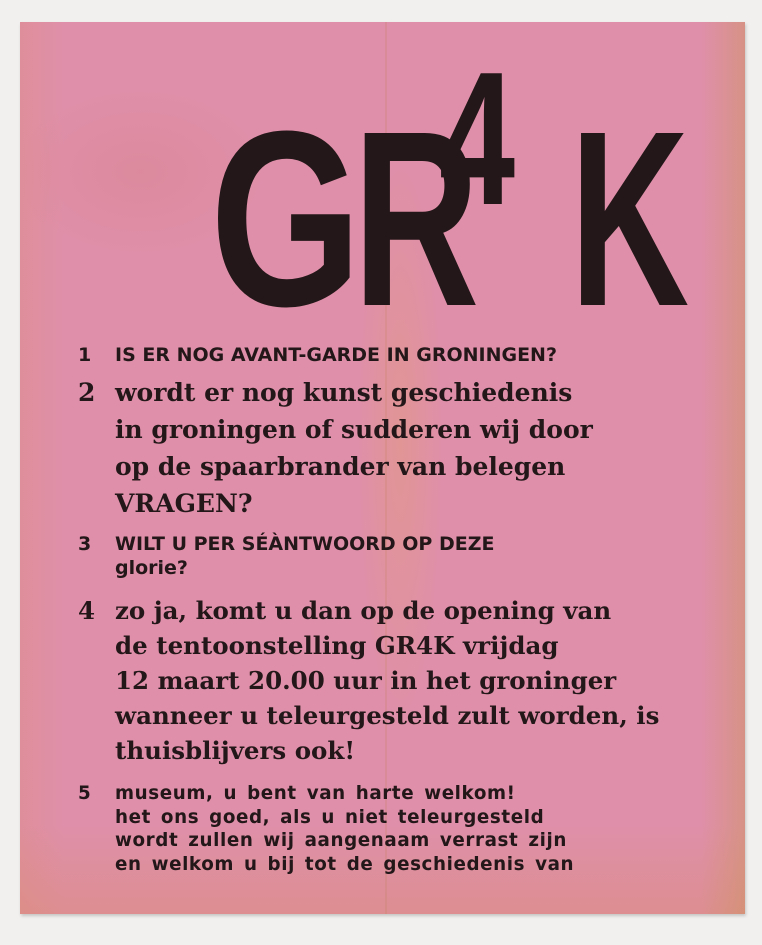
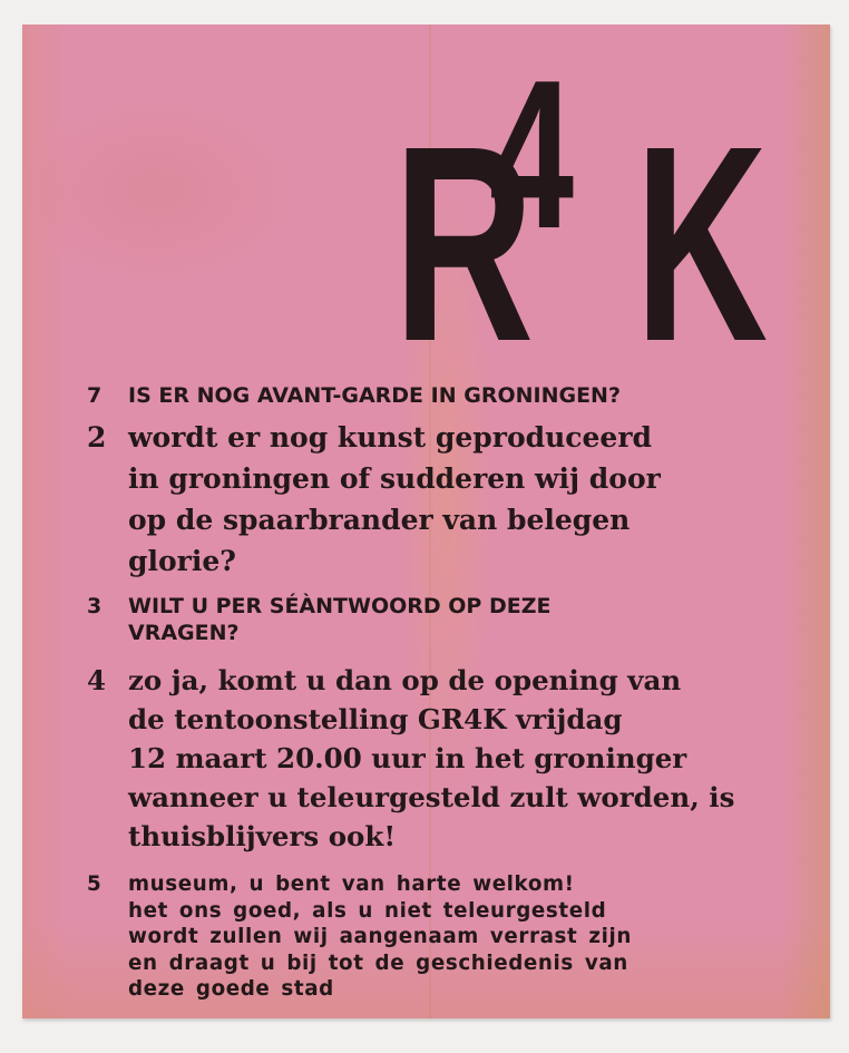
- G
  R
  4
  K
- 1
+ 7
  IS ER NOG AVANT-GARDE IN GRONINGEN?
  2
- wordt er nog kunst geschiedenis
+ wordt er nog kunst geproduceerd
  in groningen of sudderen wij door
  op de spaarbrander van belegen
- VRAGEN?
+ glorie?
  3
  WILT U PER SÉÀNTWOORD OP DEZE
- glorie?
+ VRAGEN?
  4
  zo ja, komt u dan op de opening van
  de tentoonstelling GR4K vrijdag
  12 maart 20.00 uur in het groninger
  wanneer u teleurgesteld zult worden, is
  thuisblijvers ook!
  5
  museum, u bent van harte welkom!
  het ons goed, als u niet teleurgesteld
  wordt zullen wij aangenaam verrast zijn
- en welkom u bij tot de geschiedenis van
+ en draagt u bij tot de geschiedenis van
+ deze goede stad
